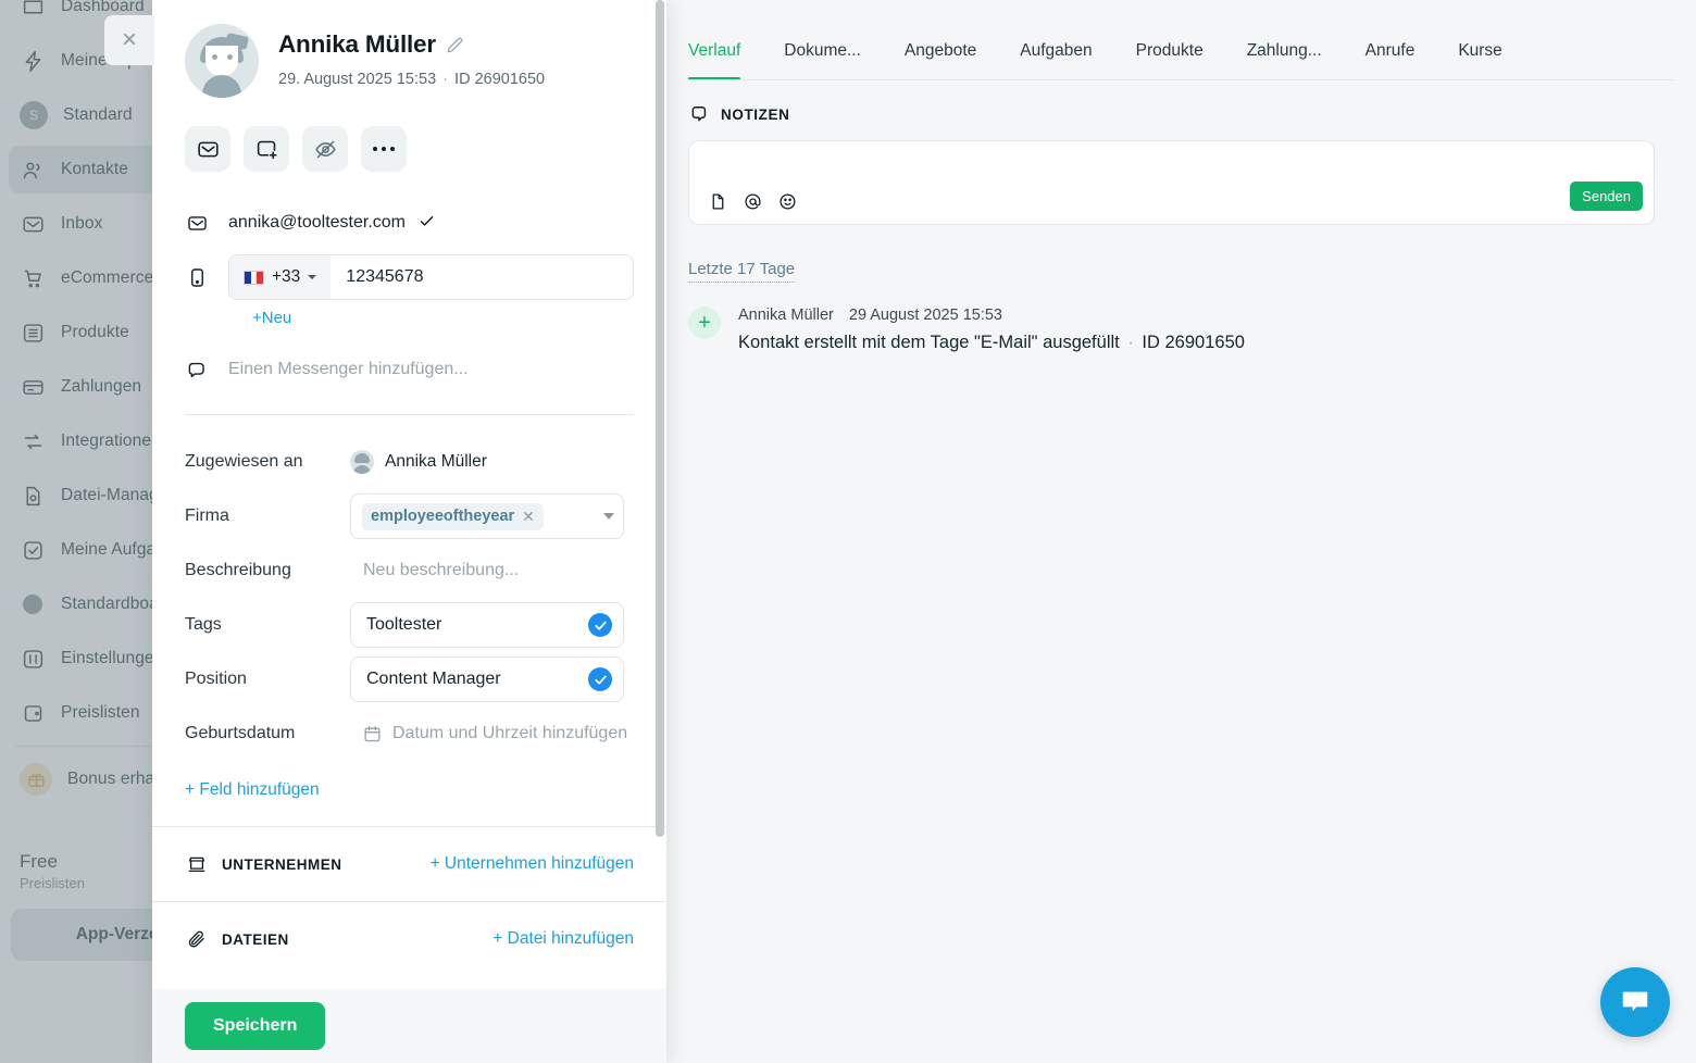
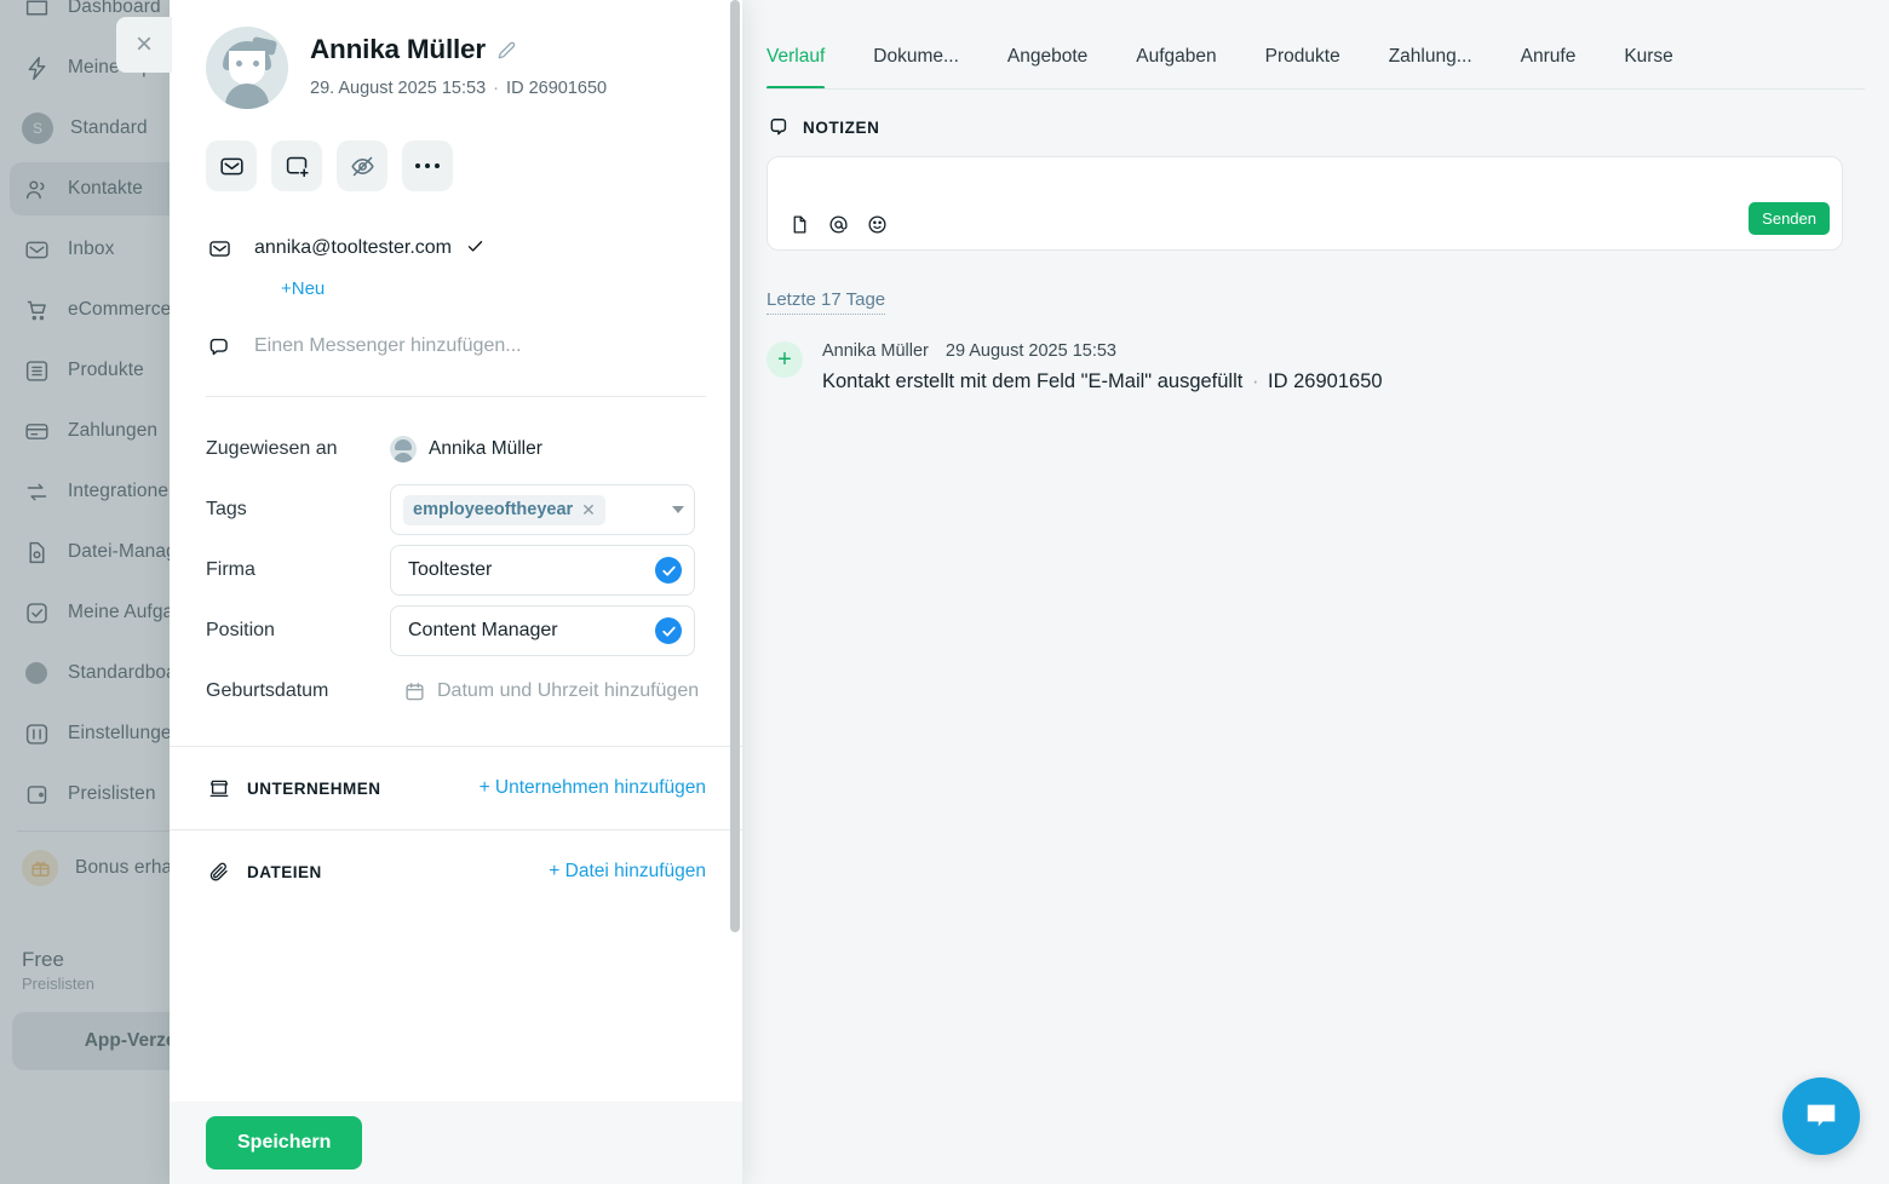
  Dashboard
  S
  Standard
  Kontakte
  Inbox
  eCommerce
  Produkte
  Zahlungen
  Integratione
  Datei-Mana
  Meine Aufga
  Standardbo
  Einstellunge
  Preislisten
  Free
  Preislisten
  ×
  Annika Müller
  29. August 2025 15:53 · ID 26901650
  annika@tooltester.com
- +33
- 12345678
  +Neu
  Einen Messenger hinzufügen...
  Zugewiesen an
  Annika Müller
- Firma
+ Tags
  employeeoftheyear
  ✕
- Beschreibung
- Neu beschreibung...
- Tags
+ Firma
  Tooltester
  Position
  Content Manager
  Geburtsdatum
  Datum und Uhrzeit hinzufügen
- + Feld hinzufügen
  UNTERNEHMEN
  + Unternehmen hinzufügen
  DATEIEN
  + Datei hinzufügen
  Speichern
  Verlauf
  Dokume...
  Angebote
  Aufgaben
  Produkte
  Zahlung...
  Anrufe
  Kurse
  NOTIZEN
  Senden
  Letzte 17 Tage
  +
  Annika Müller 29 August 2025 15:53
- Kontakt erstellt mit dem Tage "E-Mail" ausgefüllt · ID 26901650
+ Kontakt erstellt mit dem Feld "E-Mail" ausgefüllt · ID 26901650
